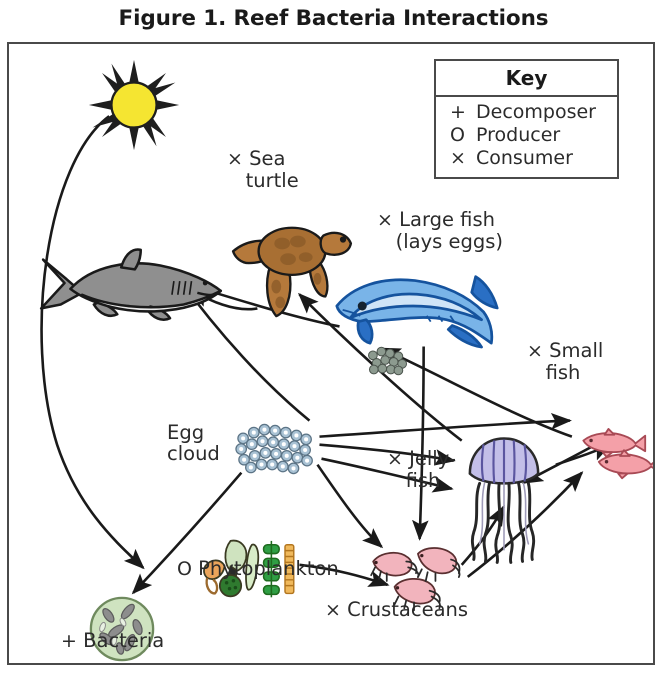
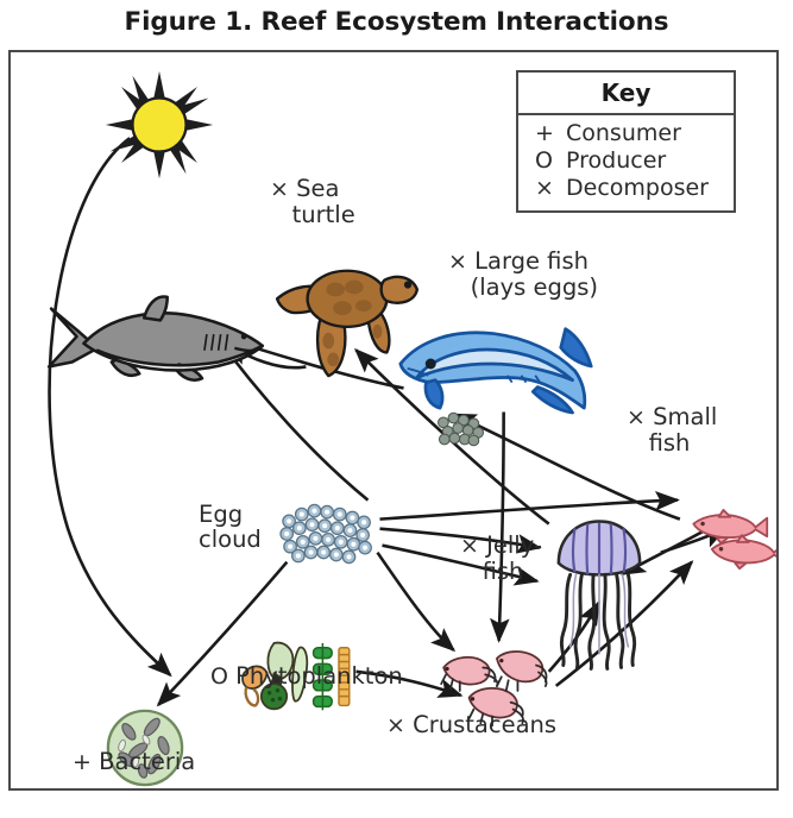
- Figure 1. Reef Bacteria Interactions
+ Figure 1. Reef Ecosystem Interactions
  Key
  +
- Decomposer
+ Consumer
  O
  Producer
  ×
- Consumer
+ Decomposer
  × Sea
  turtle
  × Large fish
  (lays eggs)
  × Small
  fish
  × Jelly-
  fish
  Egg
  cloud
  O Phytoplankton
  × Crustaceans
  + Bacteria
